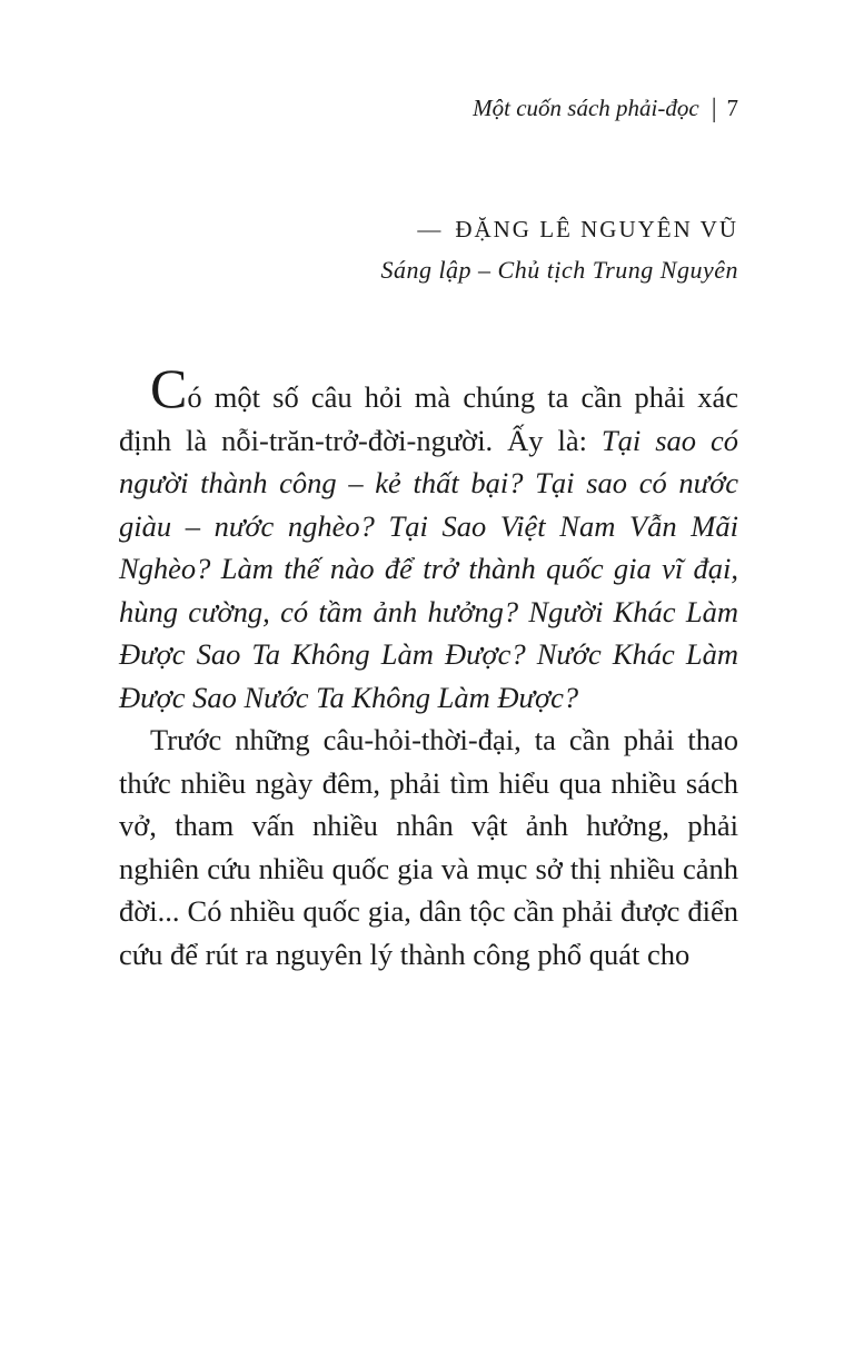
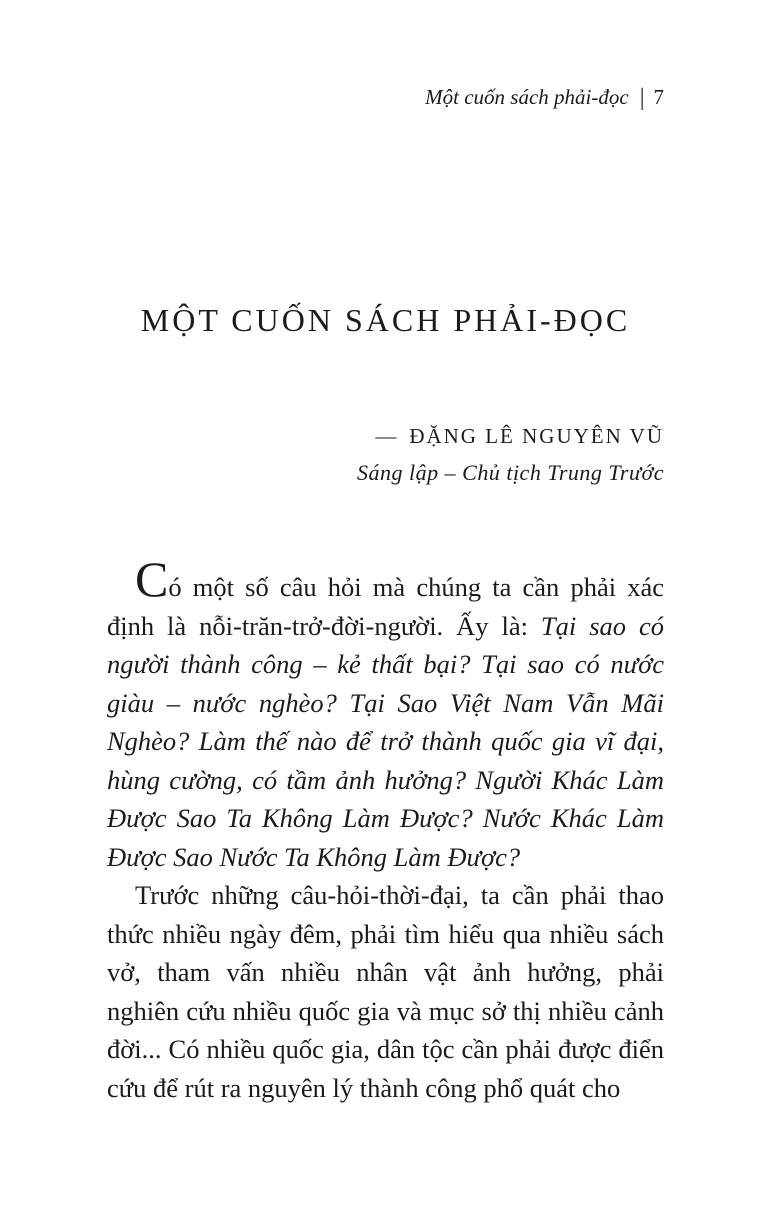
  Một cuốn sách phải-đọc | 7
+ MỘT CUỐN SÁCH PHẢI-ĐỌC
  — ĐẶNG LÊ NGUYÊN VŨ
- Sáng lập – Chủ tịch Trung Nguyên
+ Sáng lập – Chủ tịch Trung Trước
  Có một số câu hỏi mà chúng ta cần phải xác định là nỗi-trăn-trở-đời-người. Ấy là: Tại sao có người thành công – kẻ thất bại? Tại sao có nước giàu – nước nghèo? Tại Sao Việt Nam Vẫn Mãi Nghèo? Làm thế nào để trở thành quốc gia vĩ đại, hùng cường, có tầm ảnh hưởng? Người Khác Làm Được Sao Ta Không Làm Được? Nước Khác Làm Được Sao Nước Ta Không Làm Được?
  Trước những câu-hỏi-thời-đại, ta cần phải thao thức nhiều ngày đêm, phải tìm hiểu qua nhiều sách vở, tham vấn nhiều nhân vật ảnh hưởng, phải nghiên cứu nhiều quốc gia và mục sở thị nhiều cảnh đời... Có nhiều quốc gia, dân tộc cần phải được điển cứu để rút ra nguyên lý thành công phổ quát cho
